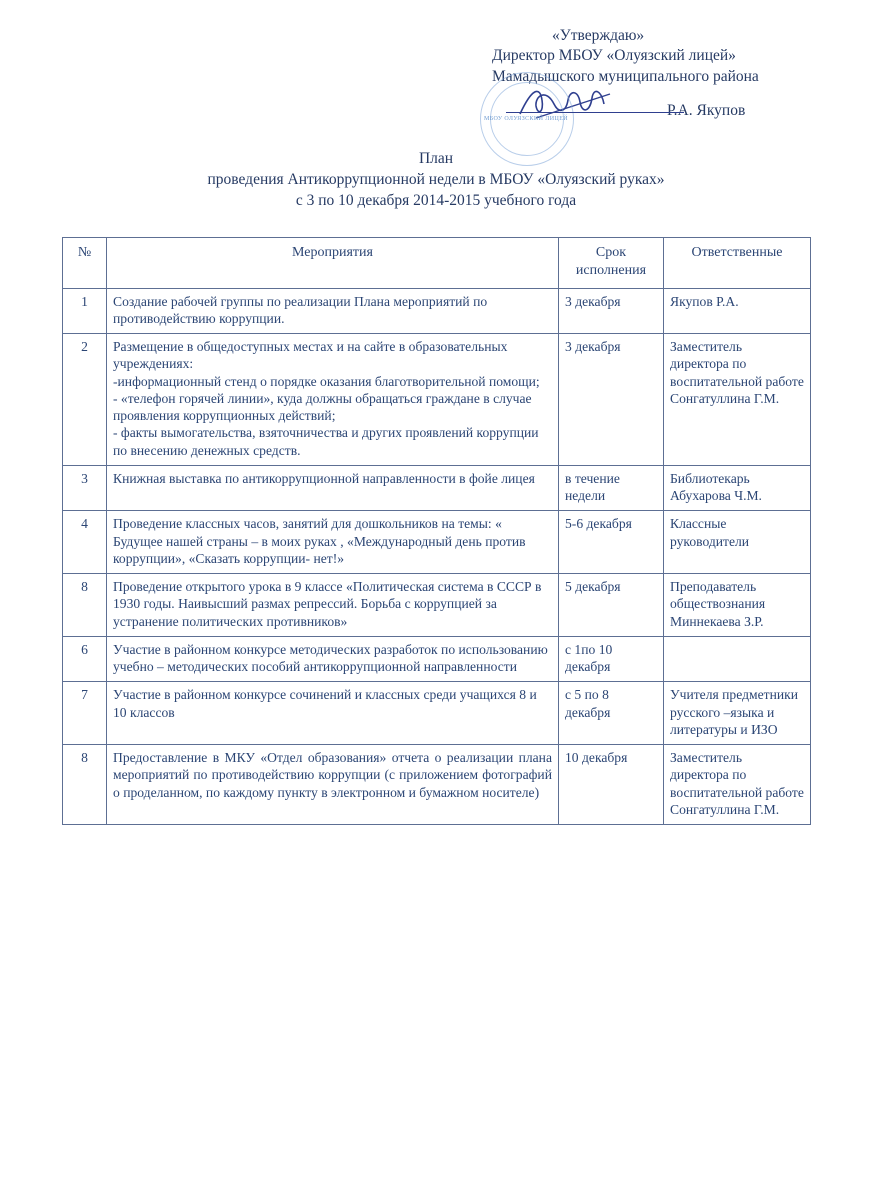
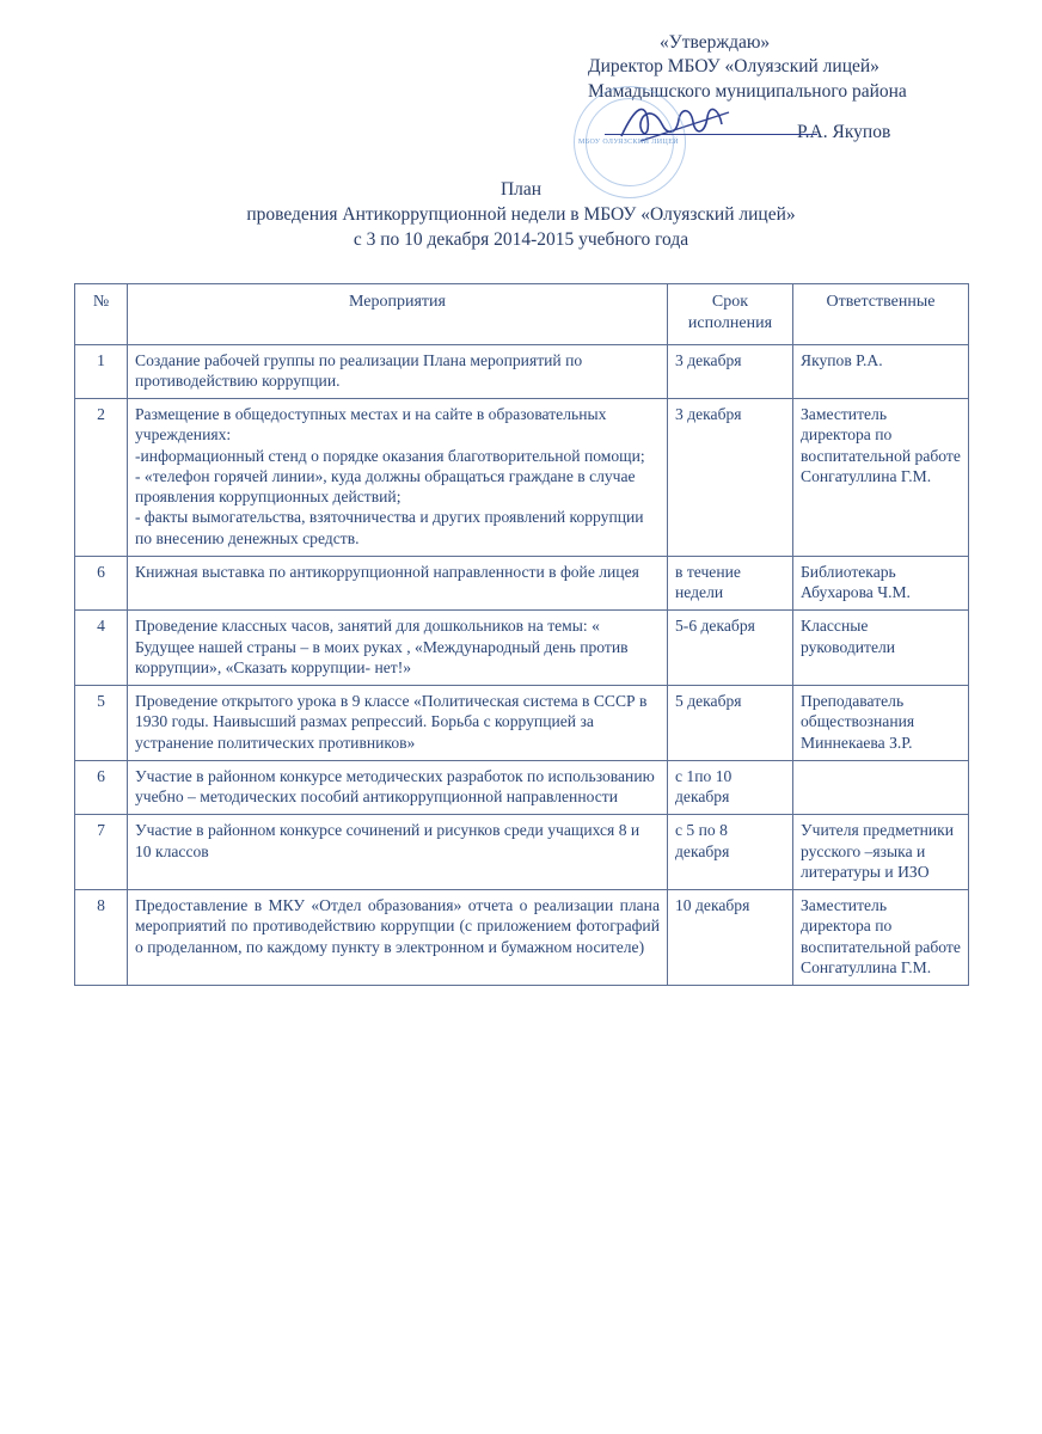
  «Утверждаю»
  Директор МБОУ «Олуязский лицей»
  Мамадышского муниципального района
  Р.А. Якупов
  План
- проведения Антикоррупционной недели в МБОУ «Олуязский руках»
+ проведения Антикоррупционной недели в МБОУ «Олуязский лицей»
  с 3 по 10 декабря 2014-2015 учебного года
  №	Мероприятия	Срок исполнения	Ответственные
  1	Создание рабочей группы по реализации Плана мероприятий по противодействию коррупции.	3 декабря	Якупов Р.А.
  2	Размещение в общедоступных местах и на сайте в образовательных учреждениях: -информационный стенд о порядке оказания благотворительной помощи; - «телефон горячей линии», куда должны обращаться граждане в случае проявления коррупционных действий; - факты вымогательства, взяточничества и других проявлений коррупции по внесению денежных средств.	3 декабря	Заместитель директора по воспитательной работе Сонгатуллина Г.М.
- 3	Книжная выставка по антикоррупционной направленности в фойе лицея	в течение недели	Библиотекарь Абухарова Ч.М.
+ 6	Книжная выставка по антикоррупционной направленности в фойе лицея	в течение недели	Библиотекарь Абухарова Ч.М.
  4	Проведение классных часов, занятий для дошкольников на темы: « Будущее нашей страны – в моих руках , «Международный день против коррупции», «Сказать коррупции- нет!»	5-6 декабря	Классные руководители
- 8	Проведение открытого урока в 9 классе «Политическая система в СССР в 1930 годы. Наивысший размах репрессий. Борьба с коррупцией за устранение политических противников»	5 декабря	Преподаватель обществознания Миннекаева З.Р.
+ 5	Проведение открытого урока в 9 классе «Политическая система в СССР в 1930 годы. Наивысший размах репрессий. Борьба с коррупцией за устранение политических противников»	5 декабря	Преподаватель обществознания Миннекаева З.Р.
  6	Участие в районном конкурсе методических разработок по использованию учебно – методических пособий антикоррупционной направленности	с 1по 10 декабря
- 7	Участие в районном конкурсе сочинений и классных среди учащихся 8 и 10 классов	с 5 по 8 декабря	Учителя предметники русского –языка и литературы и ИЗО
+ 7	Участие в районном конкурсе сочинений и рисунков среди учащихся 8 и 10 классов	с 5 по 8 декабря	Учителя предметники русского –языка и литературы и ИЗО
  8	Предоставление в МКУ «Отдел образования» отчета о реализации плана мероприятий по противодействию коррупции (с приложением фотографий о проделанном, по каждому пункту в электронном и бумажном носителе)	10 декабря	Заместитель директора по воспитательной работе Сонгатуллина Г.М.
